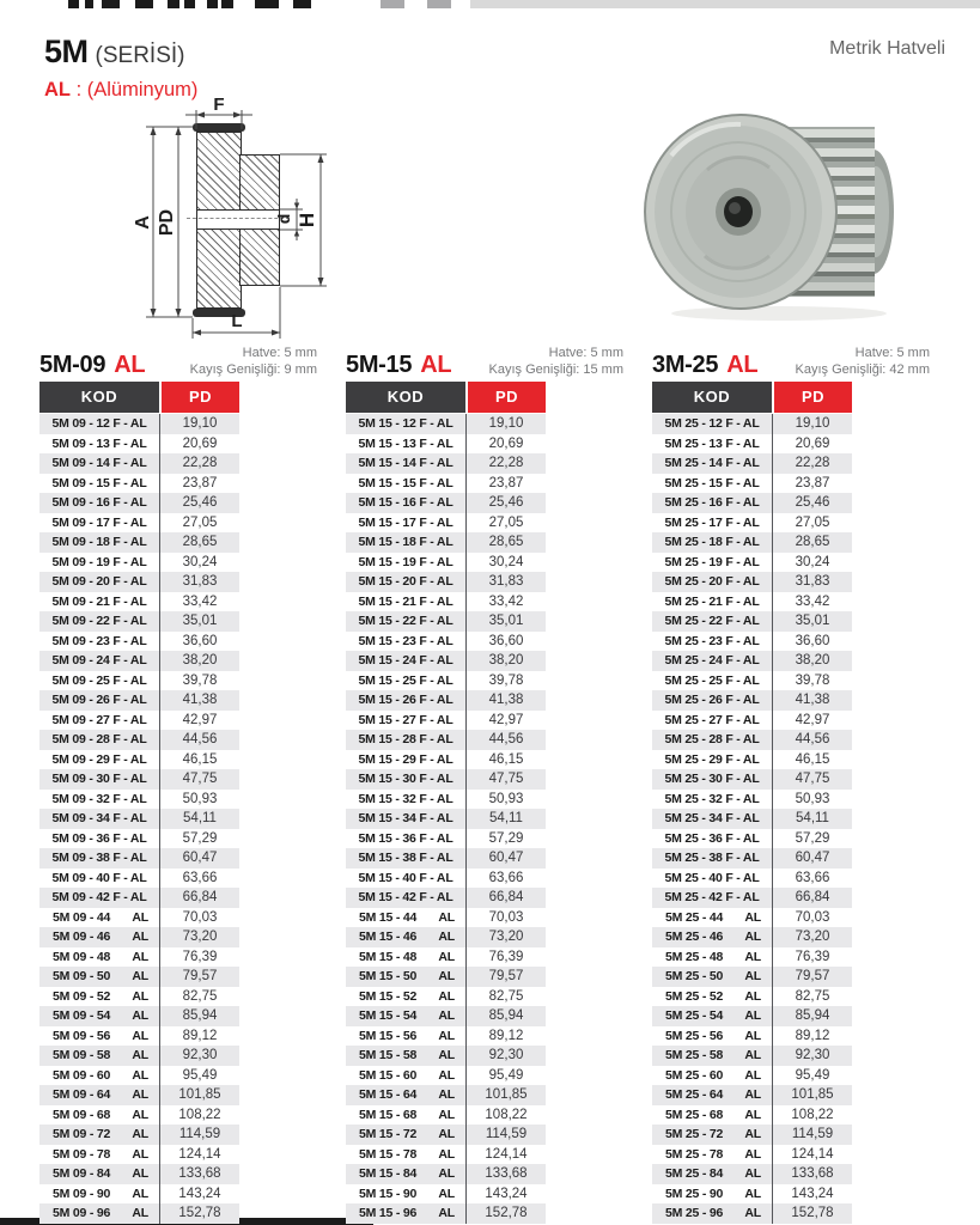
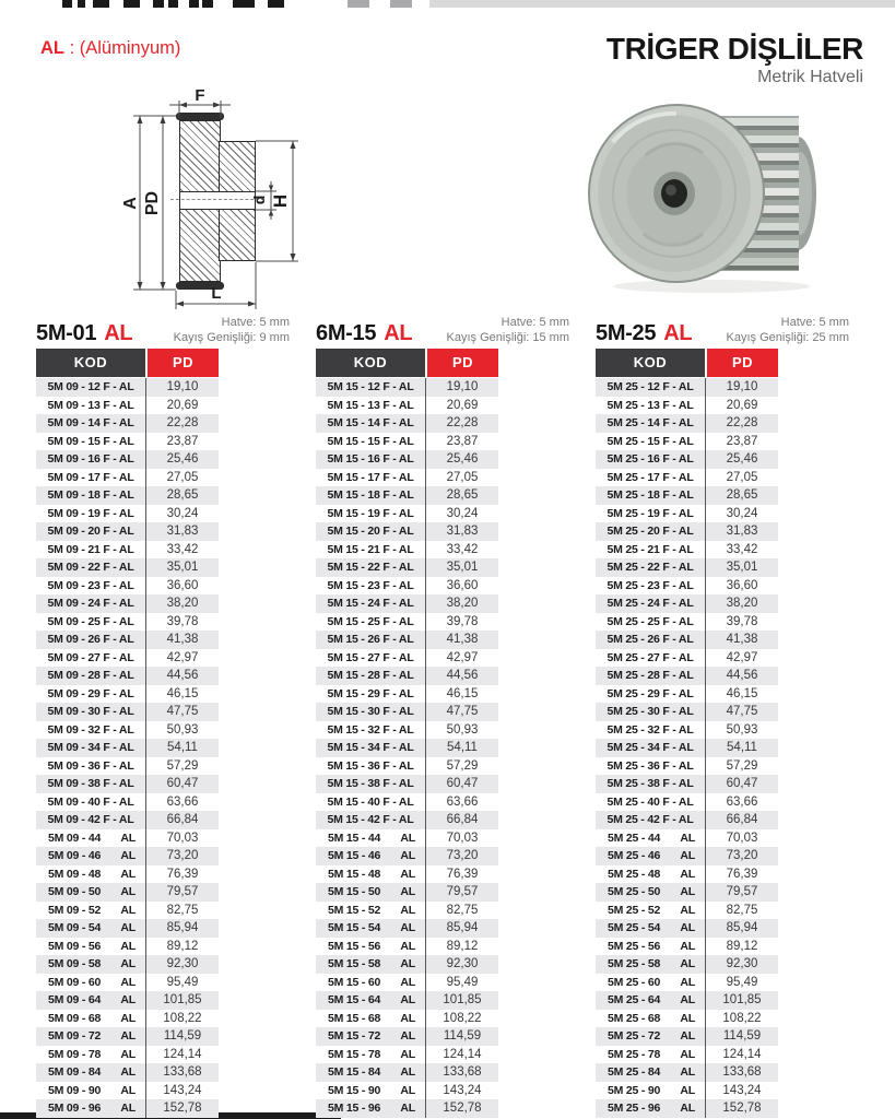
- 5M (SERİSİ)
  AL : (Alüminyum)
+ TRİGER DİŞLİLER
  Metrik Hatveli
  F
  L
- 5M-09 AL
+ 5M-01 AL
  Hatve: 5 mm
  Kayış Genişliği: 9 mm
  KOD
  PD
  5M 09 - 12 F - AL
  19,10
  5M 09 - 13 F - AL
  20,69
  5M 09 - 14 F - AL
  22,28
  5M 09 - 15 F - AL
  23,87
  5M 09 - 16 F - AL
  25,46
  5M 09 - 17 F - AL
  27,05
  5M 09 - 18 F - AL
  28,65
  5M 09 - 19 F - AL
  30,24
  5M 09 - 20 F - AL
  31,83
  5M 09 - 21 F - AL
  33,42
  5M 09 - 22 F - AL
  35,01
  5M 09 - 23 F - AL
  36,60
  5M 09 - 24 F - AL
  38,20
  5M 09 - 25 F - AL
  39,78
  5M 09 - 26 F - AL
  41,38
  5M 09 - 27 F - AL
  42,97
  5M 09 - 28 F - AL
  44,56
  5M 09 - 29 F - AL
  46,15
  5M 09 - 30 F - AL
  47,75
  5M 09 - 32 F - AL
  50,93
  5M 09 - 34 F - AL
  54,11
  5M 09 - 36 F - AL
  57,29
  5M 09 - 38 F - AL
  60,47
  5M 09 - 40 F - AL
  63,66
  5M 09 - 42 F - AL
  66,84
  5M 09 - 44
  AL
  70,03
  5M 09 - 46
  AL
  73,20
  5M 09 - 48
  AL
  76,39
  5M 09 - 50
  AL
  79,57
  5M 09 - 52
  AL
  82,75
  5M 09 - 54
  AL
  85,94
  5M 09 - 56
  AL
  89,12
  5M 09 - 58
  AL
  92,30
  5M 09 - 60
  AL
  95,49
  5M 09 - 64
  AL
  101,85
  5M 09 - 68
  AL
  108,22
  5M 09 - 72
  AL
  114,59
  5M 09 - 78
  AL
  124,14
  5M 09 - 84
  AL
  133,68
  5M 09 - 90
  AL
  143,24
  5M 09 - 96
  AL
  152,78
- 5M-15 AL
+ 6M-15 AL
  Hatve: 5 mm
  Kayış Genişliği: 15 mm
  KOD
  PD
  5M 15 - 12 F - AL
  19,10
  5M 15 - 13 F - AL
  20,69
  5M 15 - 14 F - AL
  22,28
  5M 15 - 15 F - AL
  23,87
  5M 15 - 16 F - AL
  25,46
  5M 15 - 17 F - AL
  27,05
  5M 15 - 18 F - AL
  28,65
  5M 15 - 19 F - AL
  30,24
  5M 15 - 20 F - AL
  31,83
  5M 15 - 21 F - AL
  33,42
  5M 15 - 22 F - AL
  35,01
  5M 15 - 23 F - AL
  36,60
  5M 15 - 24 F - AL
  38,20
  5M 15 - 25 F - AL
  39,78
  5M 15 - 26 F - AL
  41,38
  5M 15 - 27 F - AL
  42,97
  5M 15 - 28 F - AL
  44,56
  5M 15 - 29 F - AL
  46,15
  5M 15 - 30 F - AL
  47,75
  5M 15 - 32 F - AL
  50,93
  5M 15 - 34 F - AL
  54,11
  5M 15 - 36 F - AL
  57,29
  5M 15 - 38 F - AL
  60,47
  5M 15 - 40 F - AL
  63,66
  5M 15 - 42 F - AL
  66,84
  5M 15 - 44
  AL
  70,03
  5M 15 - 46
  AL
  73,20
  5M 15 - 48
  AL
  76,39
  5M 15 - 50
  AL
  79,57
  5M 15 - 52
  AL
  82,75
  5M 15 - 54
  AL
  85,94
  5M 15 - 56
  AL
  89,12
  5M 15 - 58
  AL
  92,30
  5M 15 - 60
  AL
  95,49
  5M 15 - 64
  AL
  101,85
  5M 15 - 68
  AL
  108,22
  5M 15 - 72
  AL
  114,59
  5M 15 - 78
  AL
  124,14
  5M 15 - 84
  AL
  133,68
  5M 15 - 90
  AL
  143,24
  5M 15 - 96
  AL
  152,78
- 3M-25 AL
+ 5M-25 AL
  Hatve: 5 mm
- Kayış Genişliği: 42 mm
+ Kayış Genişliği: 25 mm
  KOD
  PD
  5M 25 - 12 F - AL
  19,10
  5M 25 - 13 F - AL
  20,69
  5M 25 - 14 F - AL
  22,28
  5M 25 - 15 F - AL
  23,87
  5M 25 - 16 F - AL
  25,46
  5M 25 - 17 F - AL
  27,05
  5M 25 - 18 F - AL
  28,65
  5M 25 - 19 F - AL
  30,24
  5M 25 - 20 F - AL
  31,83
  5M 25 - 21 F - AL
  33,42
  5M 25 - 22 F - AL
  35,01
  5M 25 - 23 F - AL
  36,60
  5M 25 - 24 F - AL
  38,20
  5M 25 - 25 F - AL
  39,78
  5M 25 - 26 F - AL
  41,38
  5M 25 - 27 F - AL
  42,97
  5M 25 - 28 F - AL
  44,56
  5M 25 - 29 F - AL
  46,15
  5M 25 - 30 F - AL
  47,75
  5M 25 - 32 F - AL
  50,93
  5M 25 - 34 F - AL
  54,11
  5M 25 - 36 F - AL
  57,29
  5M 25 - 38 F - AL
  60,47
  5M 25 - 40 F - AL
  63,66
  5M 25 - 42 F - AL
  66,84
  5M 25 - 44
  AL
  70,03
  5M 25 - 46
  AL
  73,20
  5M 25 - 48
  AL
  76,39
  5M 25 - 50
  AL
  79,57
  5M 25 - 52
  AL
  82,75
  5M 25 - 54
  AL
  85,94
  5M 25 - 56
  AL
  89,12
  5M 25 - 58
  AL
  92,30
  5M 25 - 60
  AL
  95,49
  5M 25 - 64
  AL
  101,85
  5M 25 - 68
  AL
  108,22
  5M 25 - 72
  AL
  114,59
  5M 25 - 78
  AL
  124,14
  5M 25 - 84
  AL
  133,68
  5M 25 - 90
  AL
  143,24
  5M 25 - 96
  AL
  152,78
